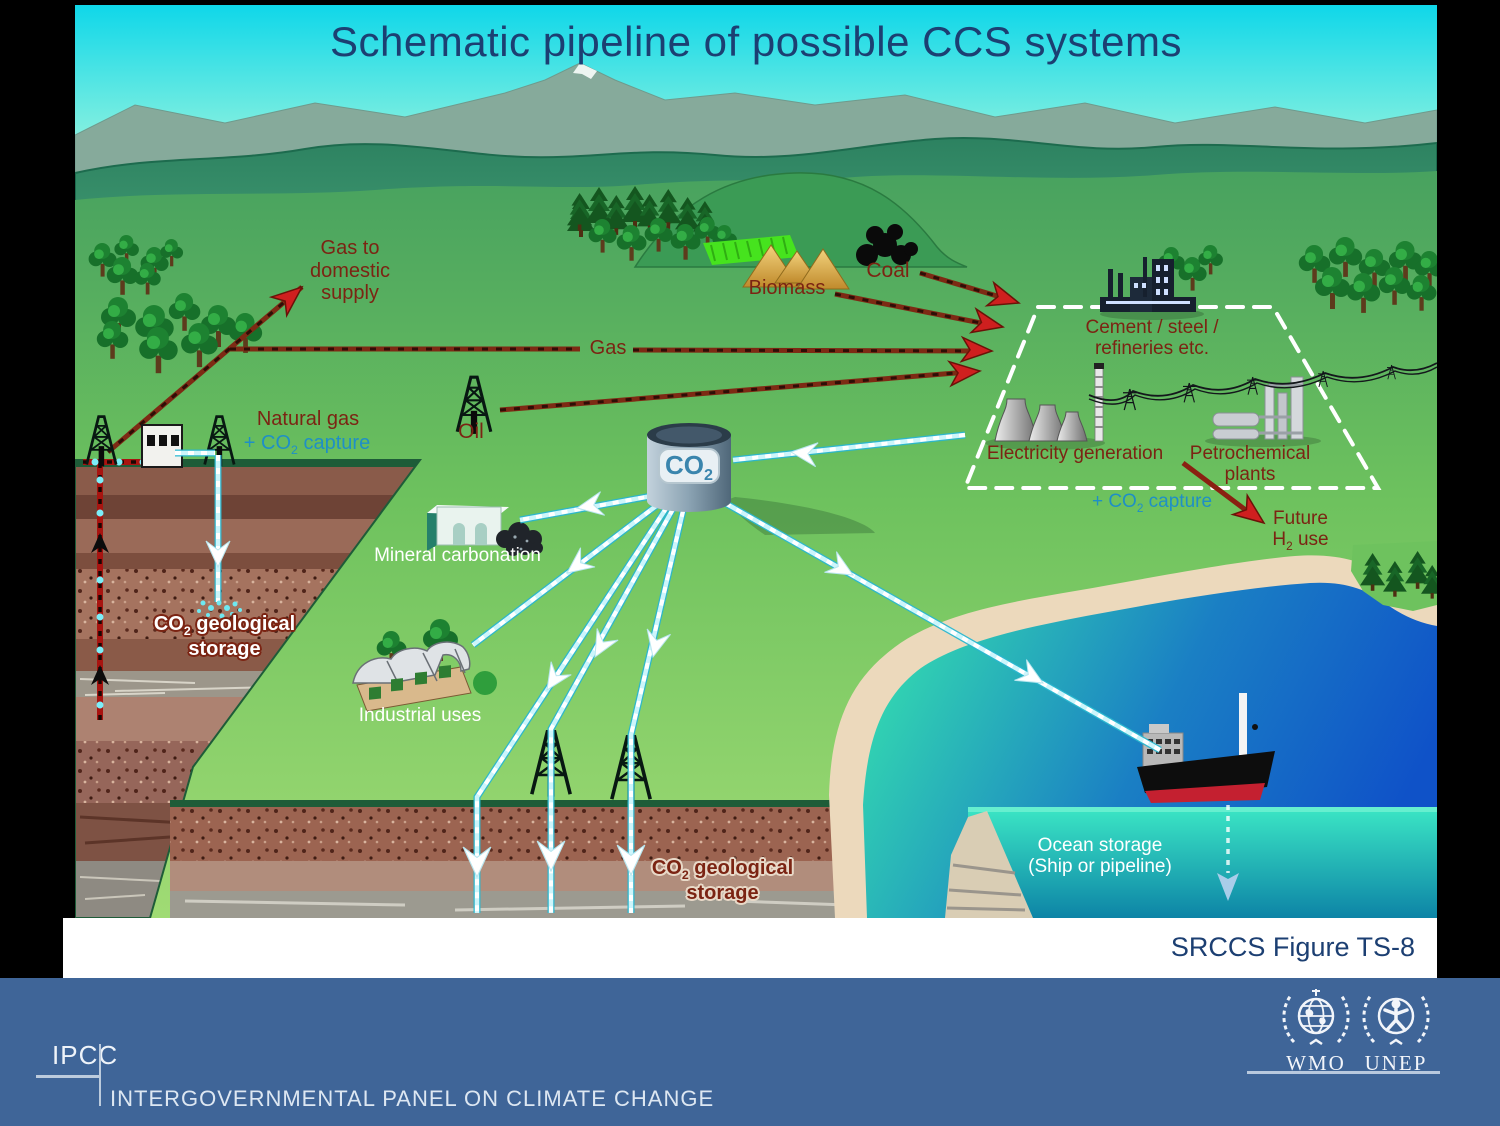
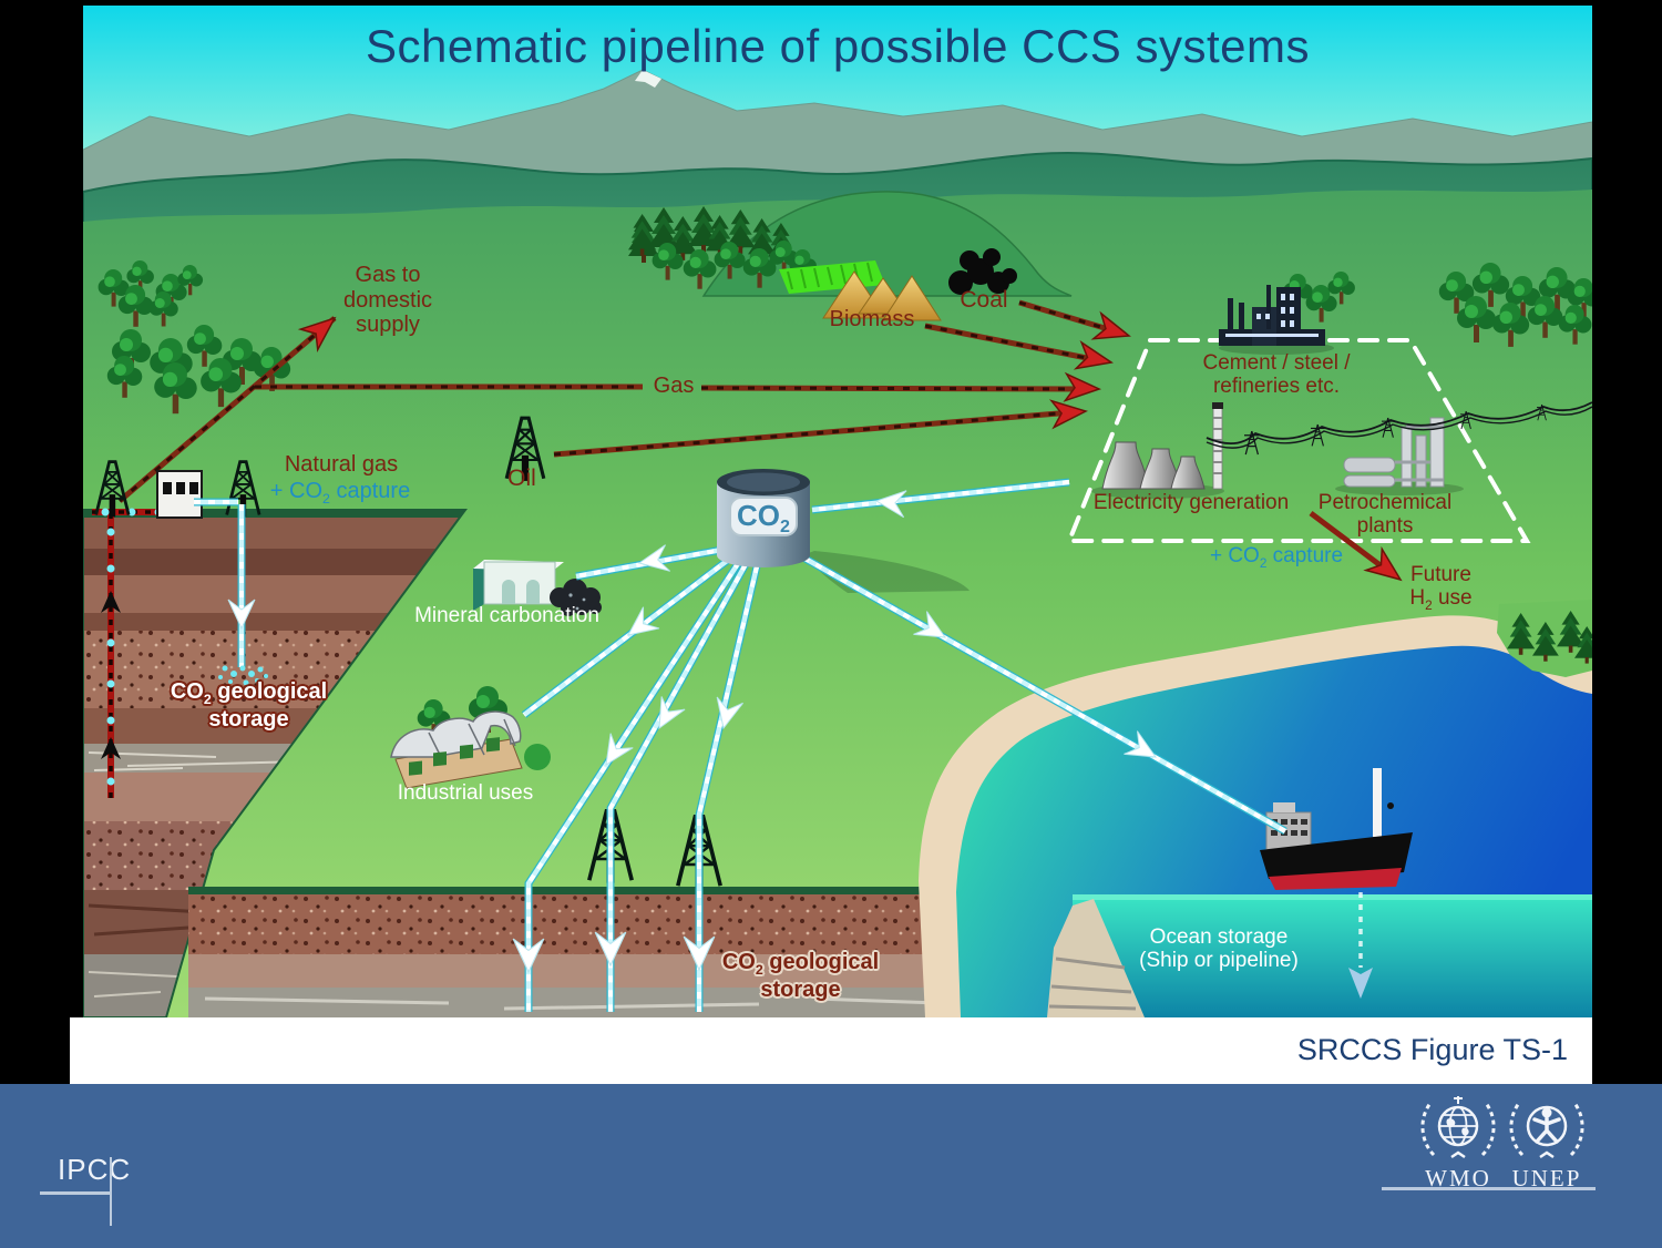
  Schematic pipeline of possible CCS systems
  Gas to
  domestic
  supply
  Natural gas
  + CO2 capture
  Oil
  Gas
  Biomass
  Coal
  Cement / steel /
  refineries etc.
  Electricity generation
  Petrochemical
  plants
  + CO2 capture
  Future
  H2 use
  CO2
  Mineral carbonation
  CO2 geological
  storage
  Industrial uses
  CO2 geological
  storage
  Ocean storage
  (Ship or pipeline)
- SRCCS Figure TS-8
+ SRCCS Figure TS-1
  IPCC
- INTERGOVERNMENTAL PANEL ON CLIMATE CHANGE
  WMO
  UNEP
